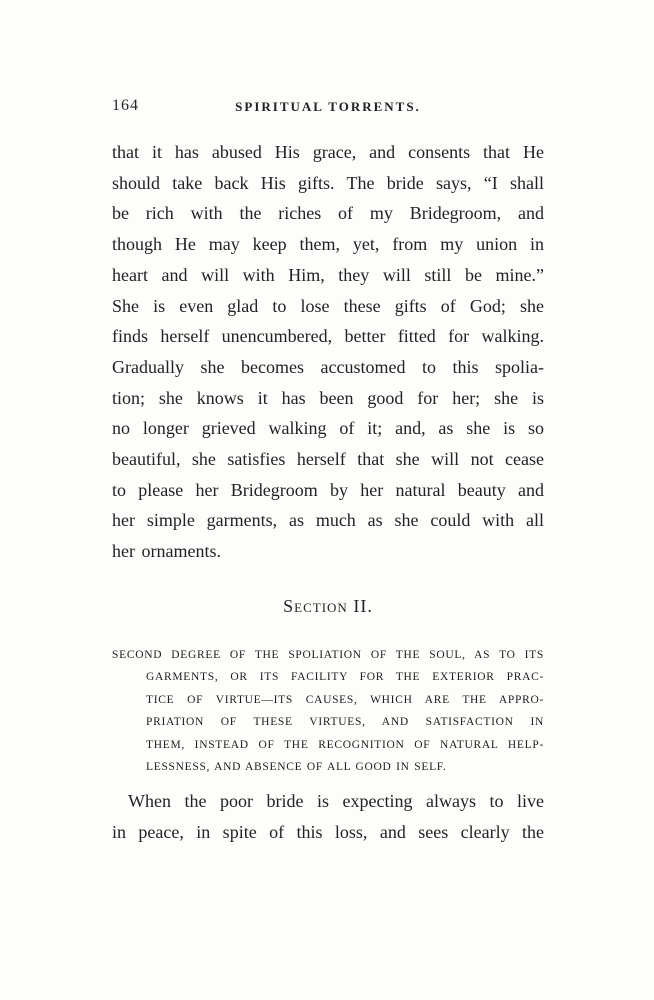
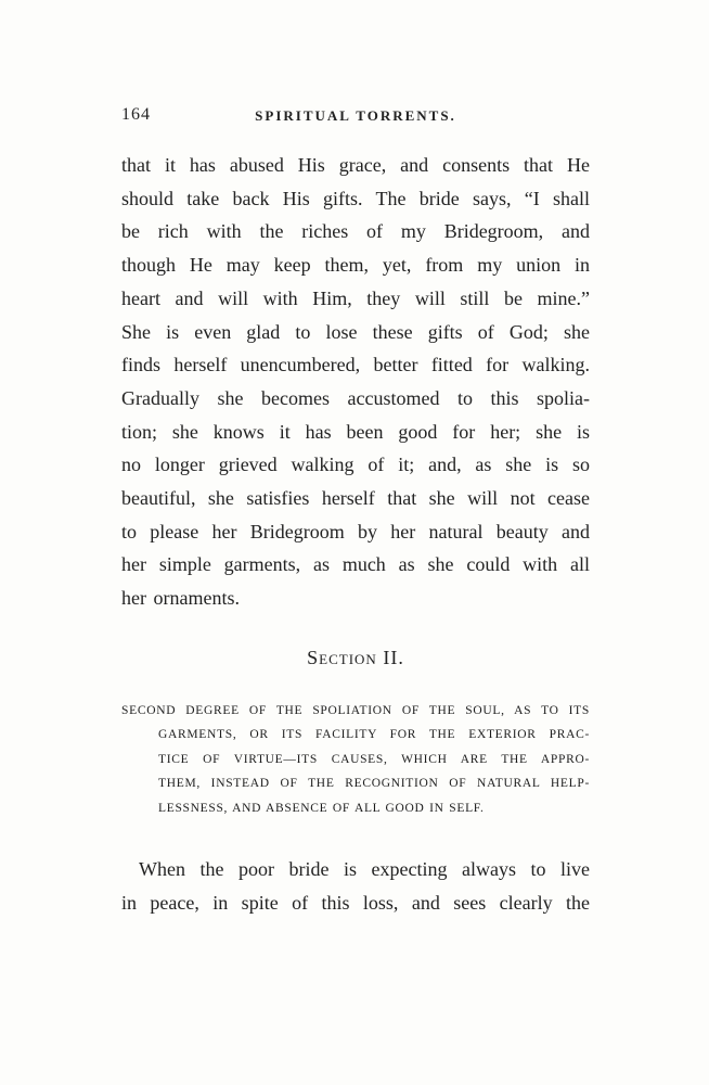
  164
  SPIRITUAL TORRENTS.
  that it has abused His grace, and consents that He
  should take back His gifts. The bride says, “I shall
  be rich with the riches of my Bridegroom, and
  though He may keep them, yet, from my union in
  heart and will with Him, they will still be mine.”
  She is even glad to lose these gifts of God; she
  finds herself unencumbered, better fitted for walking.
  Gradually she becomes accustomed to this spolia-
  tion; she knows it has been good for her; she is
  no longer grieved walking of it; and, as she is so
  beautiful, she satisfies herself that she will not cease
  to please her Bridegroom by her natural beauty and
  her simple garments, as much as she could with all
  her ornaments.
  Section II.
  SECOND DEGREE OF THE SPOLIATION OF THE SOUL, AS TO ITS
  GARMENTS, OR ITS FACILITY FOR THE EXTERIOR PRAC-
  TICE OF VIRTUE—ITS CAUSES, WHICH ARE THE APPRO-
- PRIATION OF THESE VIRTUES, AND SATISFACTION IN
  THEM, INSTEAD OF THE RECOGNITION OF NATURAL HELP-
  LESSNESS, AND ABSENCE OF ALL GOOD IN SELF.
  When the poor bride is expecting always to live
  in peace, in spite of this loss, and sees clearly the
